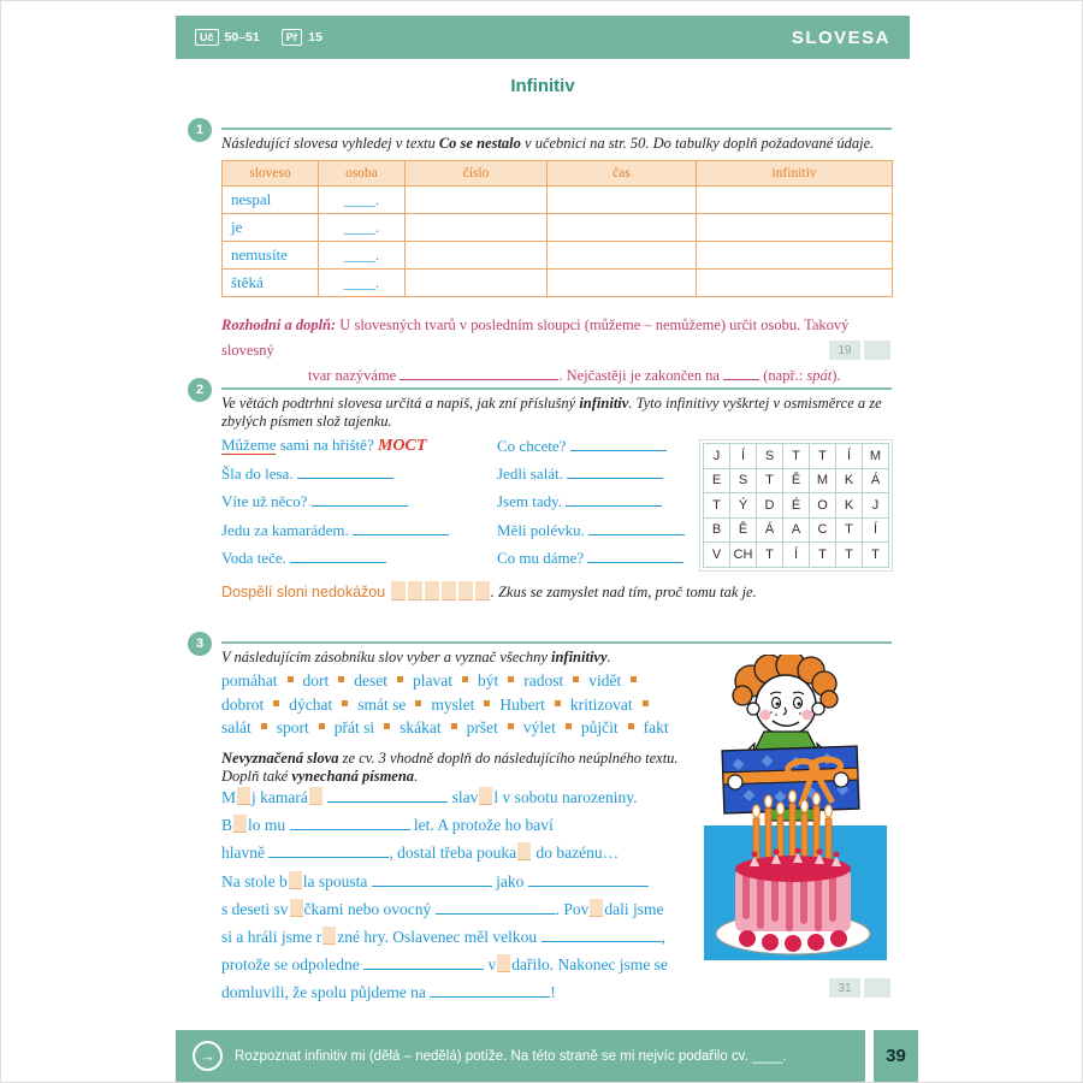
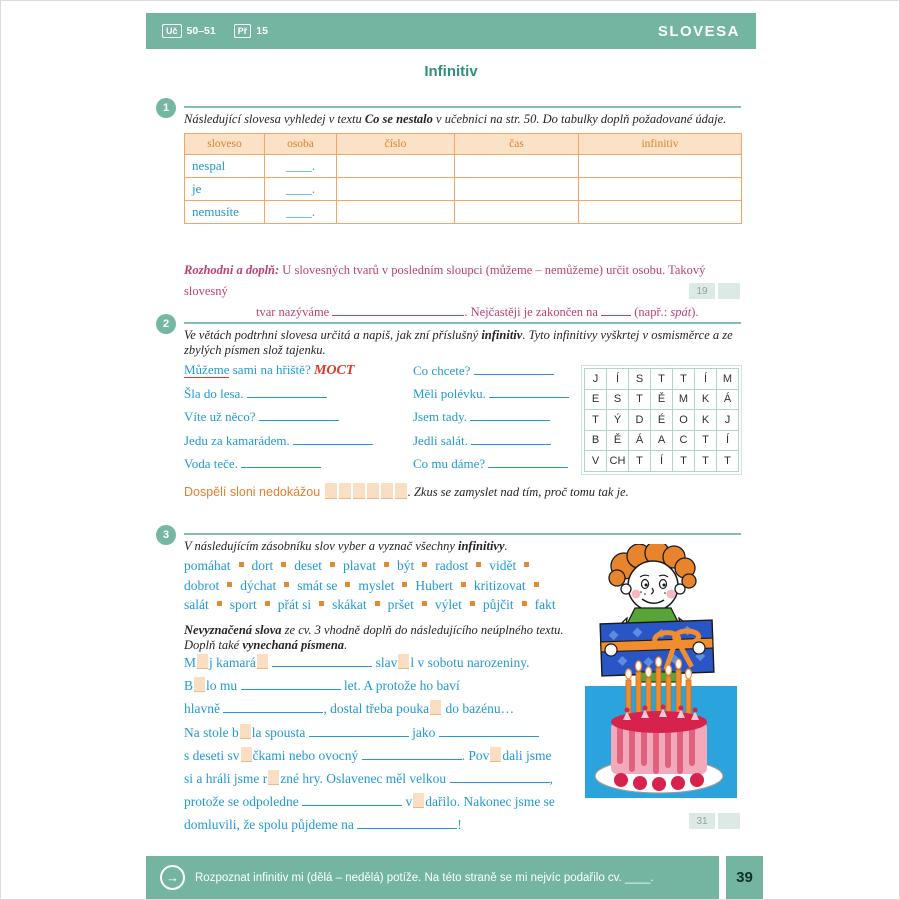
  Uč
  50–51
  Př
  15
  SLOVESA
  Infinitiv
  1
  Následující slovesa vyhledej v textu Co se nestalo v učebnici na str. 50. Do tabulky doplň požadované údaje.
  sloveso	osoba	číslo	čas	infinitiv
  nespal	____.
  je	____.
  nemusíte	____.
- štěká	____.
  Rozhodni a doplň: U slovesných tvarů v posledním sloupci (můžeme – nemůžeme) určit osobu. Takový slovesný
  tvar nazýváme . Nejčastěji je zakončen na (např.: spát).
  19
  2
  Ve větách podtrhni slovesa určitá a napiš, jak zní příslušný infinitiv. Tyto infinitivy vyškrtej v osmisměrce a ze zbylých písmen slož tajenku.
  Můžeme sami na hřiště? MOCT
  Šla do lesa.
  Víte už něco?
  Jedu za kamarádem.
  Voda teče.
  Co chcete?
- Jedli salát.
+ Měli polévku.
  Jsem tady.
- Měli polévku.
+ Jedli salát.
  Co mu dáme?
  J	Í	S	T	T	Í	M
  E	S	T	Ě	M	K	Á
  T	Ý	D	É	O	K	J
  B	Ě	Á	A	C	T	Í
  V	CH	T	Í	T	T	T
  Dospělí sloni nedokážou . Zkus se zamyslet nad tím, proč tomu tak je.
  3
  V následujícím zásobníku slov vyber a vyznač všechny infinitivy.
  pomáhat dort deset plavat být radost vidět
  dobrot dýchat smát se myslet Hubert kritizovat
  salát sport přát si skákat pršet výlet půjčit fakt
  Nevyznačená slova ze cv. 3 vhodně doplň do následujícího neúplného textu.
  Doplň také vynechaná písmena.
  M j kamará slav l v sobotu narozeniny.
  B lo mu let. A protože ho baví
  hlavně , dostal třeba pouka do bazénu…
  Na stole b la spousta jako
  s deseti sv čkami nebo ovocný . Pov dali jsme
  si a hráli jsme r zné hry. Oslavenec měl velkou ,
  protože se odpoledne v dařilo. Nakonec jsme se
  domluvili, že spolu půjdeme na !
  31
  →
  Rozpoznat infinitiv mi (dělá – nedělá) potíže. Na této straně se mi nejvíc podařilo cv. ____.
  39
